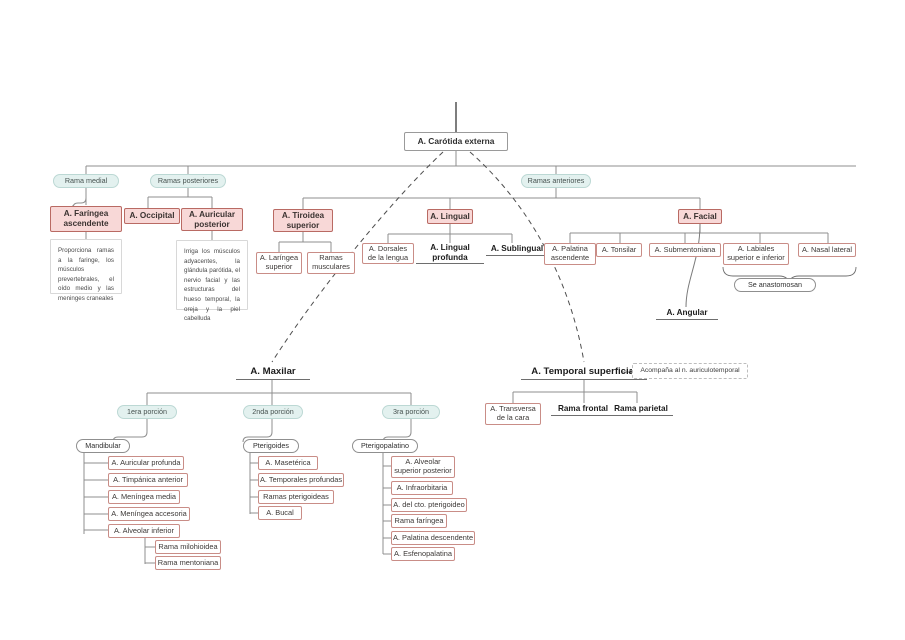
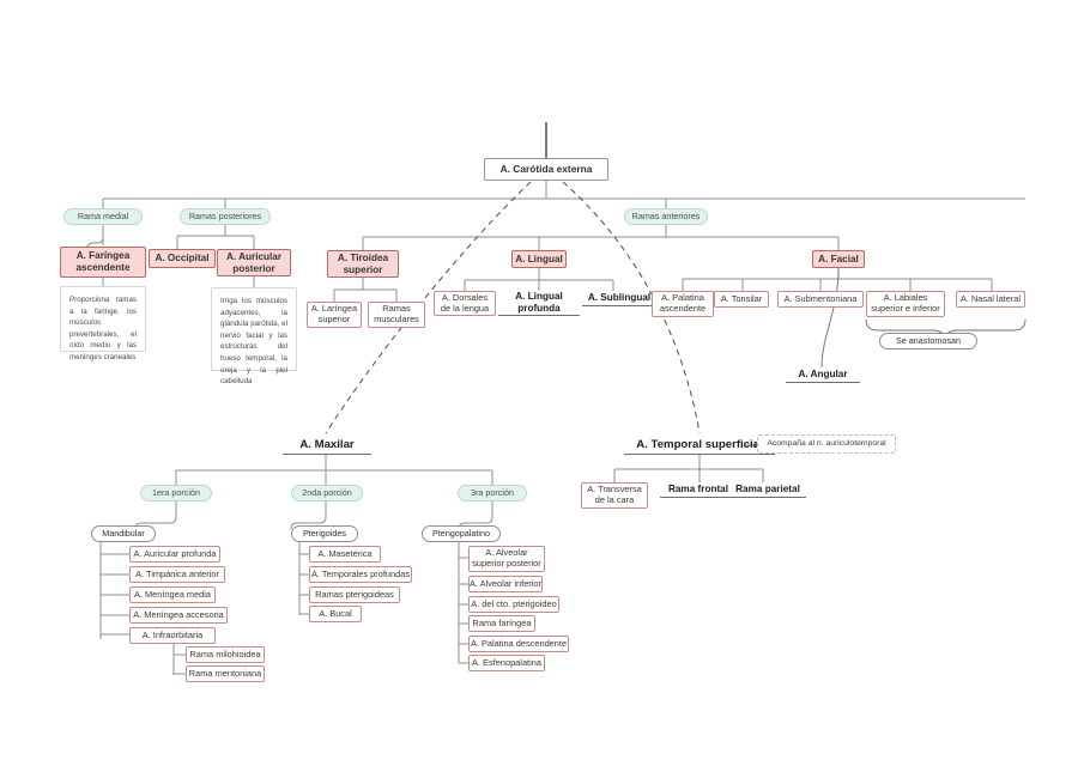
  A. Carótida externa
  Rama medial
  Ramas posteriores
  Ramas anteriores
  A. Faríngea
  ascendente
  A. Occipital
  A. Auricular
  posterior
  A. Tiroidea
  superior
  A. Laríngea
  superior
  Ramas
  musculares
  A. Lingual
  A. Dorsales
  de la lengua
  A. Lingual
  profunda
  A. Sublingual
  A. Facial
  A. Palatina
  ascendente
  A. Tonsilar
  A. Submentoniana
  A. Labiales
  superior e inferior
  A. Nasal lateral
  Se anastomosan
  A. Angular
  A. Maxilar
  1era porción
  2nda porción
  3ra porción
  Mandibular
  Pterigoides
  Pterigopalatino
  A. Auricular profunda
  A. Timpánica anterior
  A. Meníngea media
  A. Meníngea accesoria
- A. Alveolar inferior
+ A. Infraorbitaria
  Rama milohioidea
  Rama mentoniana
  A. Masetérica
  A. Temporales profundas
  Ramas pterigoideas
  A. Bucal
  A. Alveolar
  superior posterior
- A. Infraorbitaria
+ A. Alveolar inferior
  A. del cto. pterigoideo
  Rama faríngea
  A. Palatina descendente
  A. Esfenopalatina
  A. Temporal superfici
  A. Transversa
  de la cara
  Rama frontal
  Rama parietal
